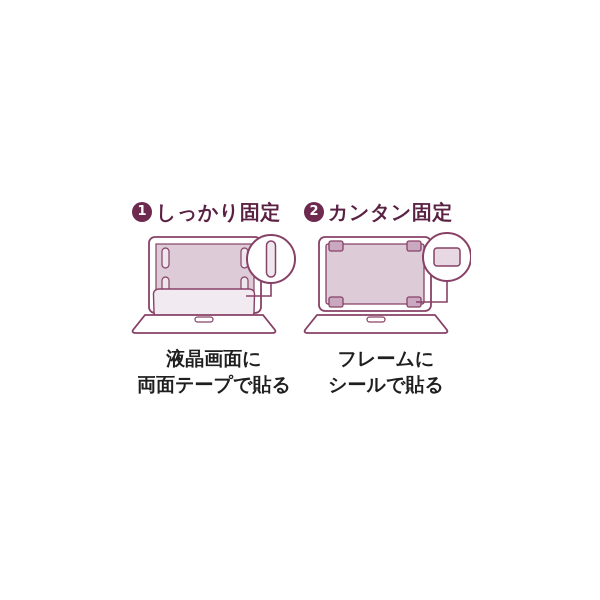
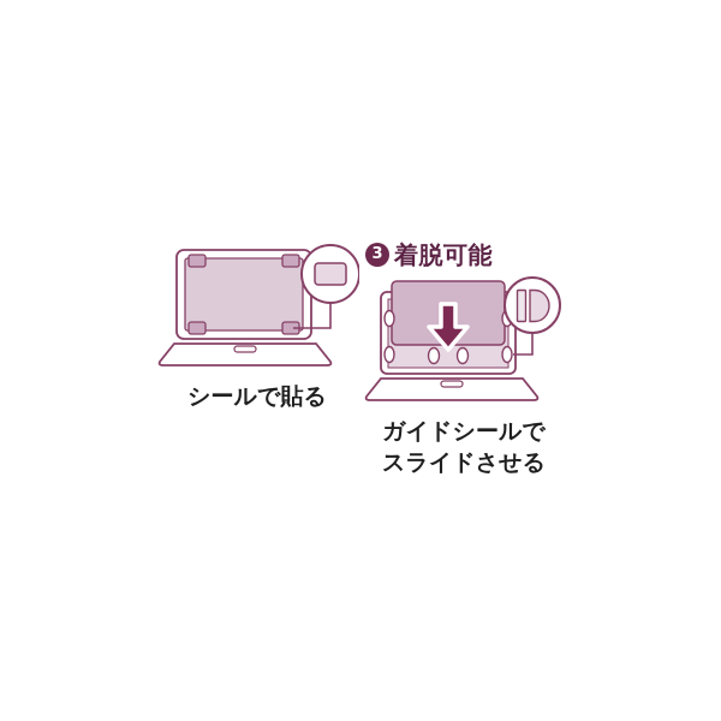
- 1
- しっかり固定
- 液晶画面に
- 両面テープで貼る
- 2
- カンタン固定
- フレームに
  シールで貼る
+ 3
+ 着脱可能
+ ガイドシールで
+ スライドさせる
